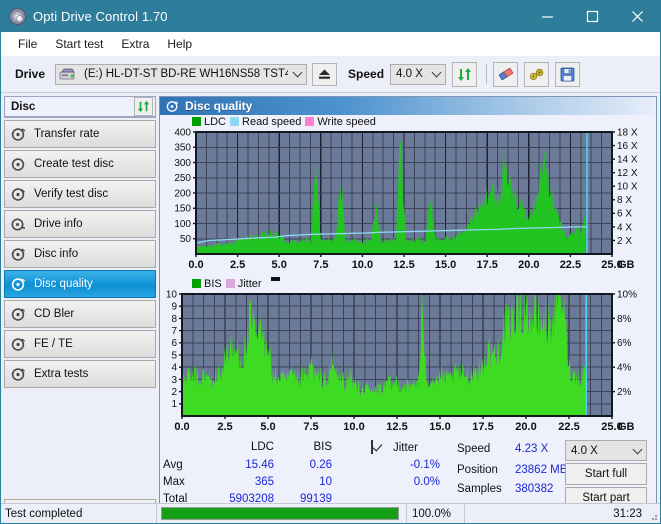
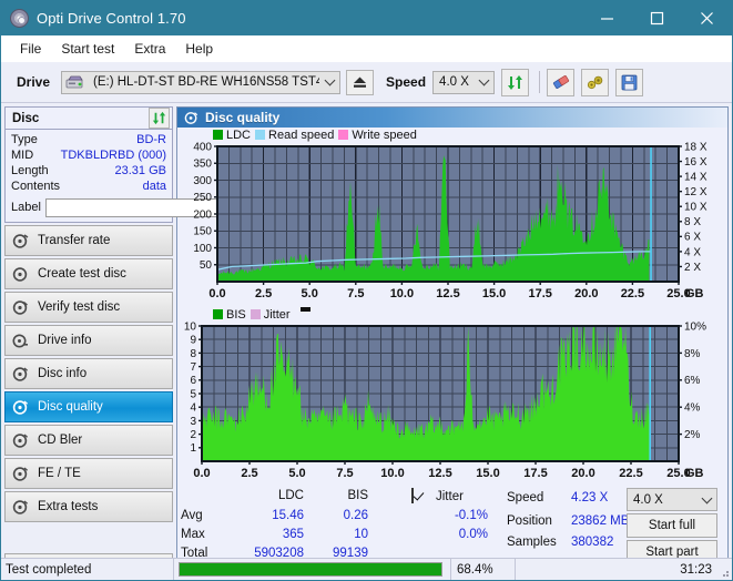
  Opti Drive Control 1.70
  File
  Start test
  Extra
  Help
  Drive
  (E:) HL-DT-ST BD-RE WH16NS58 TST
  Speed
  4.0 X
  Disc
+ Type
+ BD-R
+ MID
+ TDKBLDRBD (000)
+ Length
+ 23.31 GB
+ Contents
+ data
+ Label
  Transfer rate
  Create test disc
  Verify test disc
  Drive info
  Disc info
  Disc quality
  CD Bler
  FE / TE
  Extra tests
  Disc quality
  LDC
  Read speed
  Write speed
  50
  100
  150
  200
  250
  300
  350
  400
  2 X
  4 X
  6 X
  8 X
  10 X
  12 X
  14 X
  16 X
  18 X
  0.0
  2.5
  5.0
  7.5
  10.0
  12.5
  15.0
  17.5
  20.0
  22.5
  25.0
  GB
  BIS
  Jitter
  1
  2
  3
  4
  5
  6
  7
  8
  9
  10
  2%
  4%
  6%
  8%
  10%
  0.0
  2.5
  5.0
  7.5
  10.0
  12.5
  15.0
  17.5
  20.0
  22.5
  25.0
  GB
  LDC
  BIS
  Jitter
  Avg
  15.46
  0.26
  -0.1%
  Max
  365
  10
  0.0%
  Total
  5903208
  99139
  Speed
  4.23 X
  Position
  23862 MB
  Samples
  380382
  4.0 X
  Start full
  Start part
  Test completed
- 100.0%
+ 68.4%
  31:23
